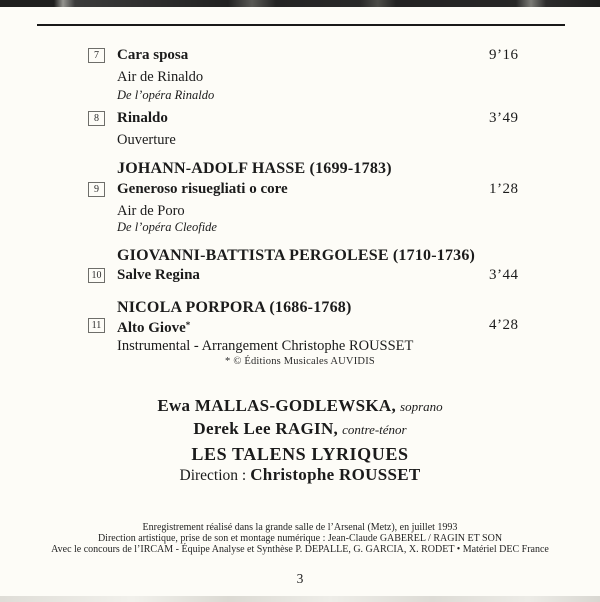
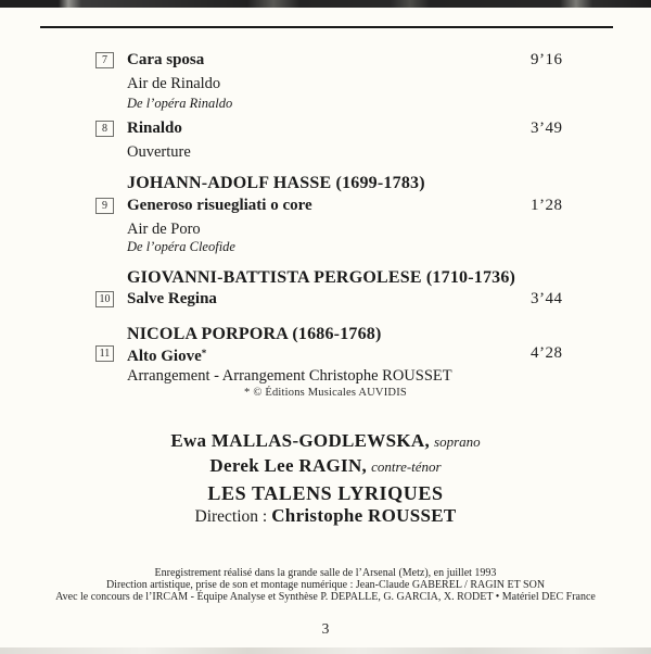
  7
  Cara sposa
  9’16
  Air de Rinaldo
  De l’opéra Rinaldo
  8
  Rinaldo
  3’49
  Ouverture
  JOHANN-ADOLF HASSE (1699-1783)
  9
  Generoso risuegliati o core
  1’28
  Air de Poro
  De l’opéra Cleofide
  GIOVANNI-BATTISTA PERGOLESE (1710-1736)
  10
  Salve Regina
  3’44
  NICOLA PORPORA (1686-1768)
  11
  Alto Giove*
  4’28
- Instrumental - Arrangement Christophe ROUSSET
+ Arrangement - Arrangement Christophe ROUSSET
  * © Éditions Musicales AUVIDIS
  Ewa MALLAS-GODLEWSKA, soprano
  Derek Lee RAGIN, contre-ténor
  LES TALENS LYRIQUES
  Direction : Christophe ROUSSET
  Enregistrement réalisé dans la grande salle de l’Arsenal (Metz), en juillet 1993
  Direction artistique, prise de son et montage numérique : Jean-Claude GABEREL / RAGIN ET SON
  Avec le concours de l’IRCAM - Équipe Analyse et Synthèse P. DEPALLE, G. GARCIA, X. RODET • Matériel DEC France
  3
